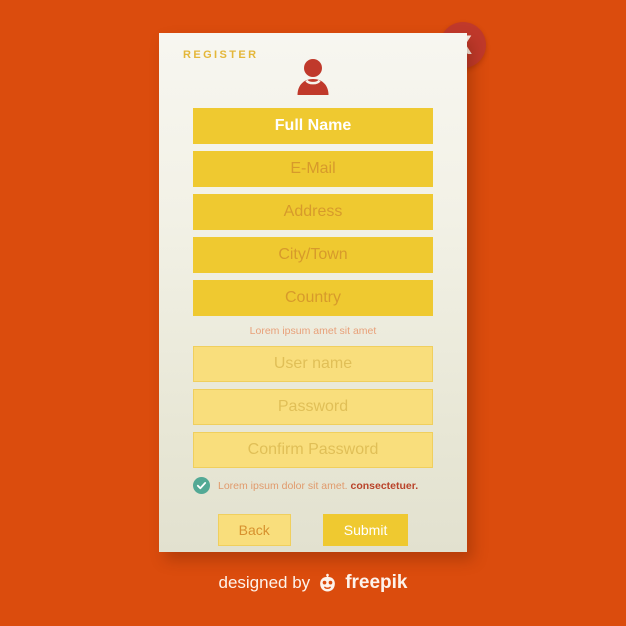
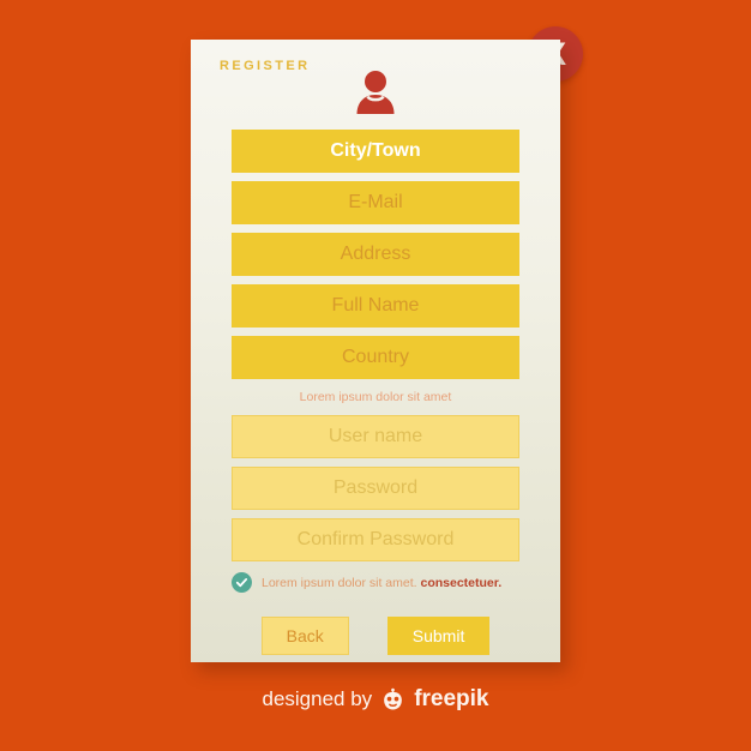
  REGISTER
- Full Name
+ City/Town
  E-Mail
  Address
- City/Town
+ Full Name
  Country
- Lorem ipsum amet sit amet
+ Lorem ipsum dolor sit amet
  User name
  Password
  Confirm Password
  Lorem ipsum dolor sit amet. consectetuer.
  Back
  Submit
  designed by
  freepik
